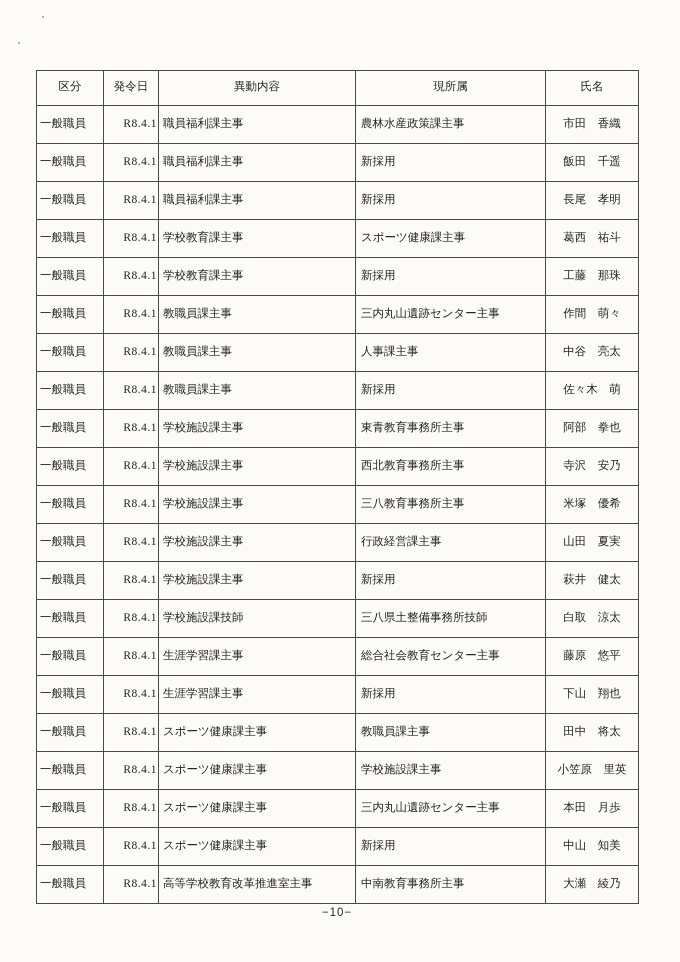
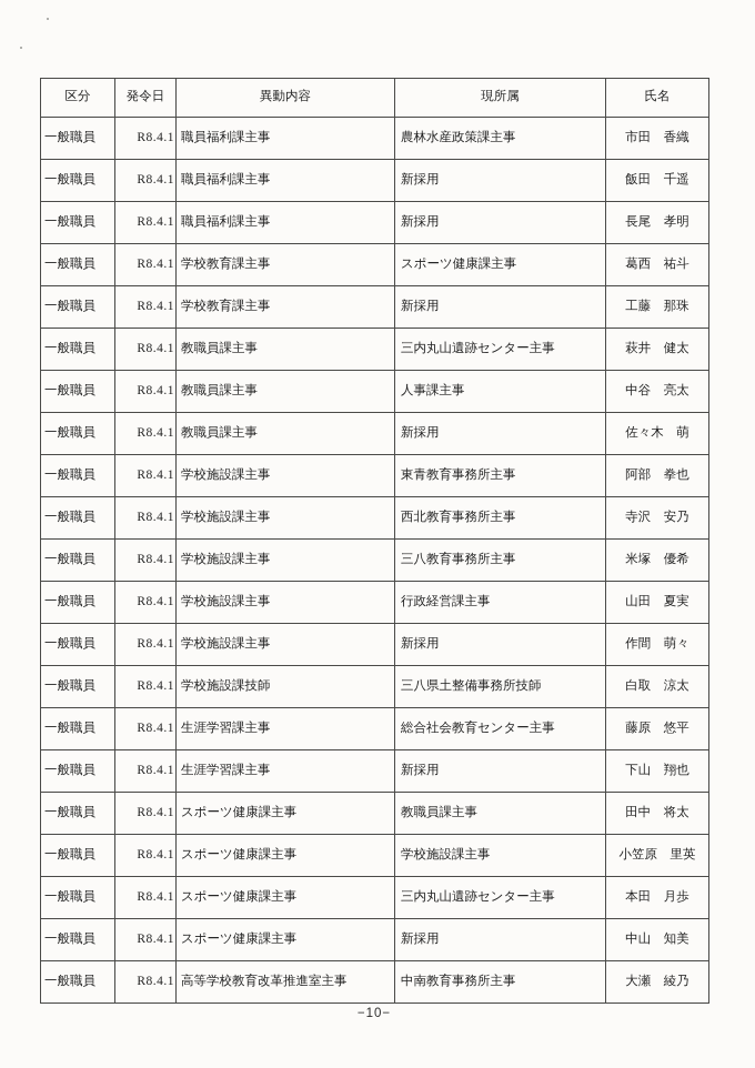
  区分	発令日	異動内容	現所属	氏名
  一般職員	R8.4.1	職員福利課主事	農林水産政策課主事	市田 香織
  一般職員	R8.4.1	職員福利課主事	新採用	飯田 千遥
  一般職員	R8.4.1	職員福利課主事	新採用	長尾 孝明
  一般職員	R8.4.1	学校教育課主事	スポーツ健康課主事	葛西 祐斗
  一般職員	R8.4.1	学校教育課主事	新採用	工藤 那珠
- 一般職員	R8.4.1	教職員課主事	三内丸山遺跡センター主事	作間 萌々
+ 一般職員	R8.4.1	教職員課主事	三内丸山遺跡センター主事	萩井 健太
  一般職員	R8.4.1	教職員課主事	人事課主事	中谷 亮太
  一般職員	R8.4.1	教職員課主事	新採用	佐々木 萌
  一般職員	R8.4.1	学校施設課主事	東青教育事務所主事	阿部 拳也
  一般職員	R8.4.1	学校施設課主事	西北教育事務所主事	寺沢 安乃
  一般職員	R8.4.1	学校施設課主事	三八教育事務所主事	米塚 優希
  一般職員	R8.4.1	学校施設課主事	行政経営課主事	山田 夏実
- 一般職員	R8.4.1	学校施設課主事	新採用	萩井 健太
+ 一般職員	R8.4.1	学校施設課主事	新採用	作間 萌々
  一般職員	R8.4.1	学校施設課技師	三八県土整備事務所技師	白取 涼太
  一般職員	R8.4.1	生涯学習課主事	総合社会教育センター主事	藤原 悠平
  一般職員	R8.4.1	生涯学習課主事	新採用	下山 翔也
  一般職員	R8.4.1	スポーツ健康課主事	教職員課主事	田中 将太
  一般職員	R8.4.1	スポーツ健康課主事	学校施設課主事	小笠原 里英
  一般職員	R8.4.1	スポーツ健康課主事	三内丸山遺跡センター主事	本田 月歩
  一般職員	R8.4.1	スポーツ健康課主事	新採用	中山 知美
  一般職員	R8.4.1	高等学校教育改革推進室主事	中南教育事務所主事	大瀬 綾乃
  −10−
